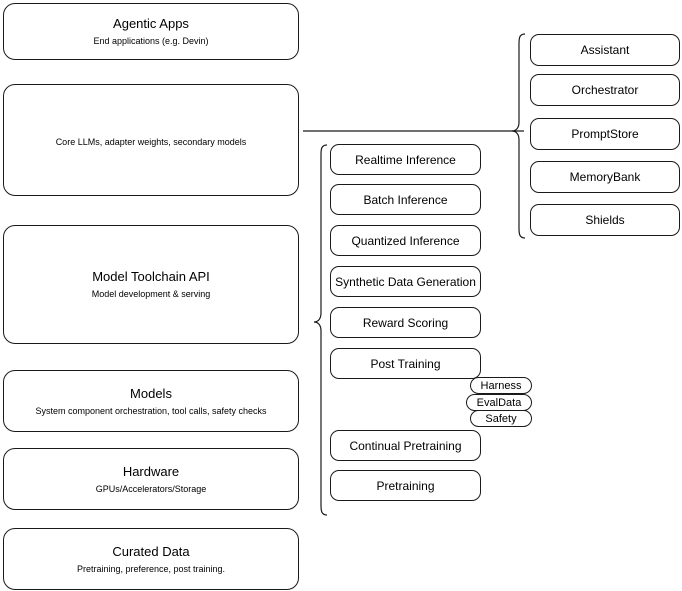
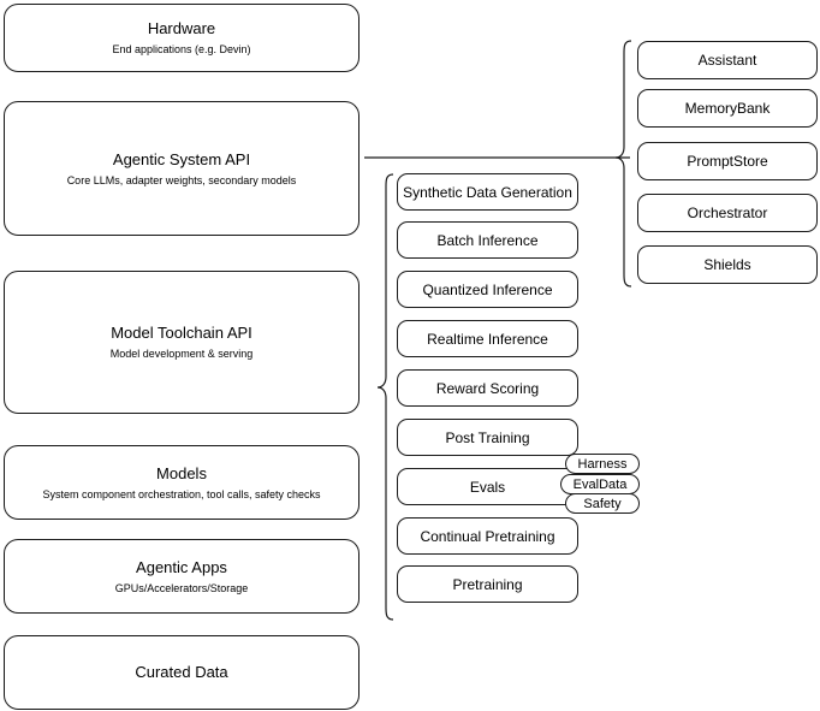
- Agentic Apps
+ Hardware
  End applications (e.g. Devin)
+ Agentic System API
  Core LLMs, adapter weights, secondary models
  Model Toolchain API
  Model development & serving
  Models
  System component orchestration, tool calls, safety checks
- Hardware
+ Agentic Apps
  GPUs/Accelerators/Storage
  Curated Data
- Pretraining, preference, post training.
- Realtime Inference
+ Synthetic Data Generation
  Batch Inference
  Quantized Inference
- Synthetic Data Generation
+ Realtime Inference
  Reward Scoring
  Post Training
+ Evals
  Continual Pretraining
  Pretraining
  Harness
  EvalData
  Safety
  Assistant
- Orchestrator
+ MemoryBank
  PromptStore
- MemoryBank
+ Orchestrator
  Shields
